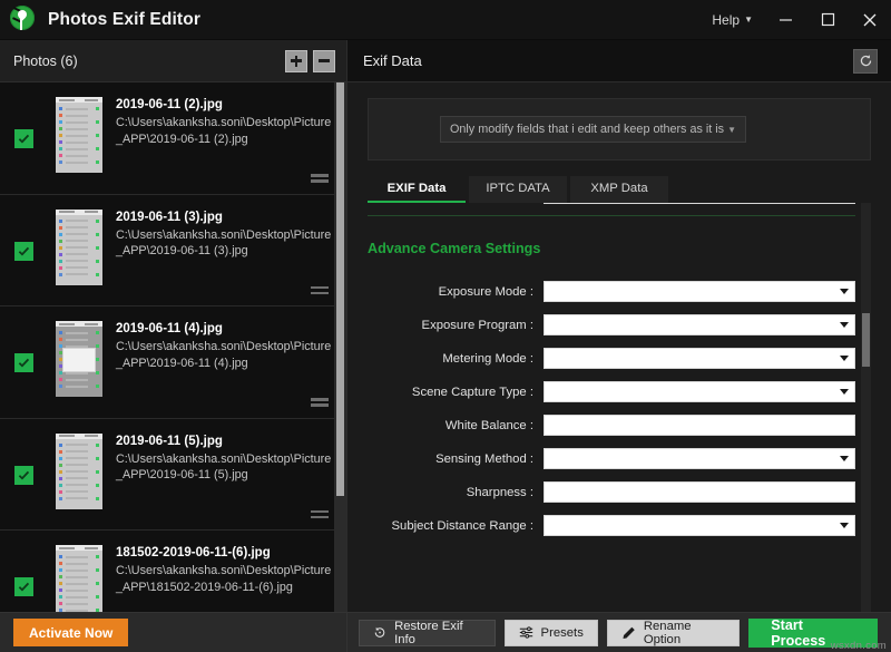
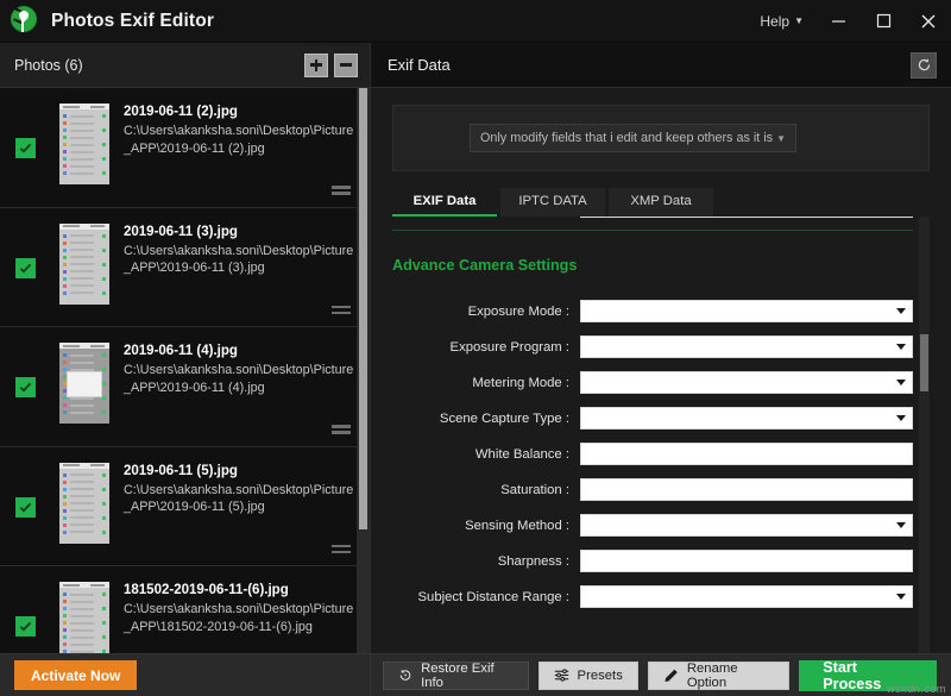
  Photos Exif Editor
  Help
  ▼
  Photos (6)
  2019-06-11 (2).jpg
  C:\Users\akanksha.soni\Desktop\Picture_APP\2019-06-11 (2).jpg
  2019-06-11 (3).jpg
  C:\Users\akanksha.soni\Desktop\Picture_APP\2019-06-11 (3).jpg
  2019-06-11 (4).jpg
  C:\Users\akanksha.soni\Desktop\Picture_APP\2019-06-11 (4).jpg
  2019-06-11 (5).jpg
  C:\Users\akanksha.soni\Desktop\Picture_APP\2019-06-11 (5).jpg
  181502-2019-06-11-(6).jpg
  C:\Users\akanksha.soni\Desktop\Picture_APP\181502-2019-06-11-(6).jpg
  Exif Data
  Only modify fields that i edit and keep others as it is
  ▼
  EXIF Data
  IPTC DATA
  XMP Data
  Advance Camera Settings
  Exposure Mode :
  Exposure Program :
  Metering Mode :
  Scene Capture Type :
  White Balance :
+ Saturation :
  Sensing Method :
  Sharpness :
  Subject Distance Range :
  Activate Now
  Restore Exif Info
  Presets
  Rename Option
  Start Process
  wsxdn.com
